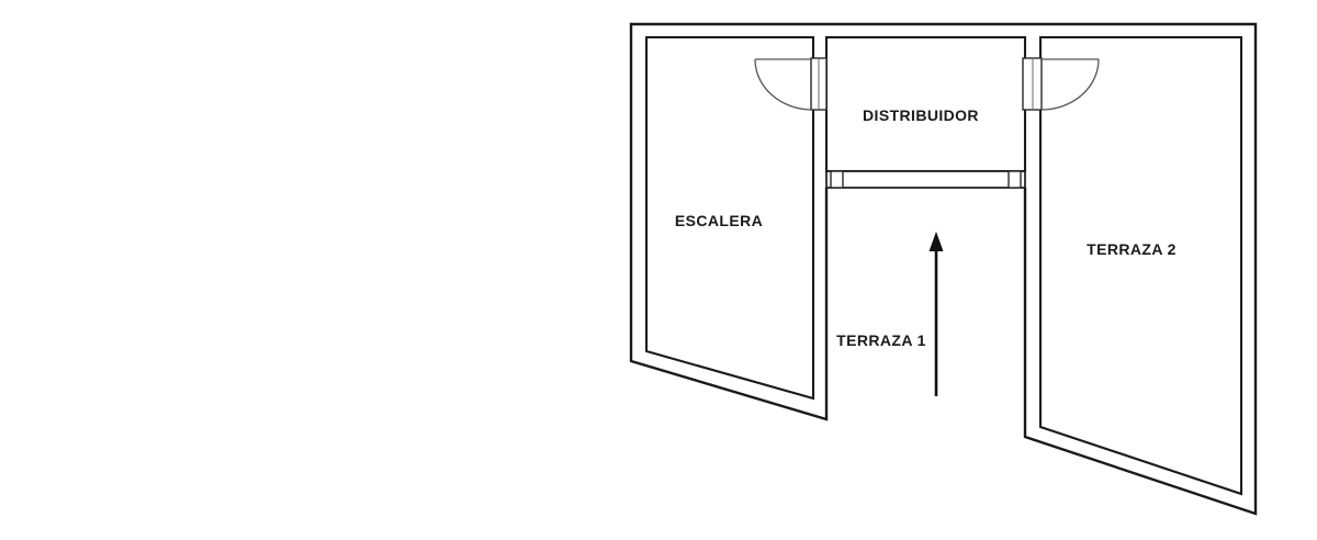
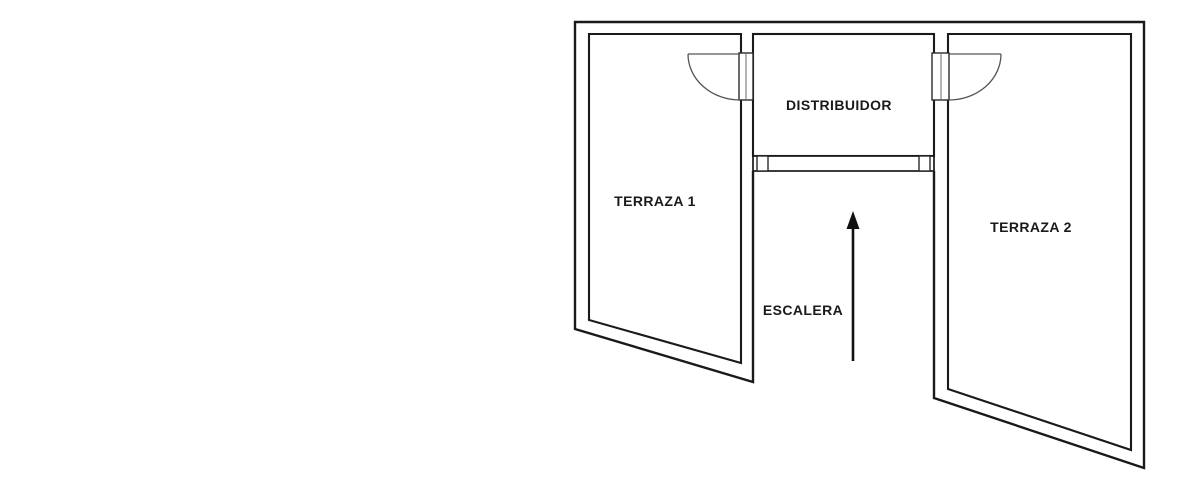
- ESCALERA
+ TERRAZA 1
  DISTRIBUIDOR
  TERRAZA 2
- TERRAZA 1
+ ESCALERA
